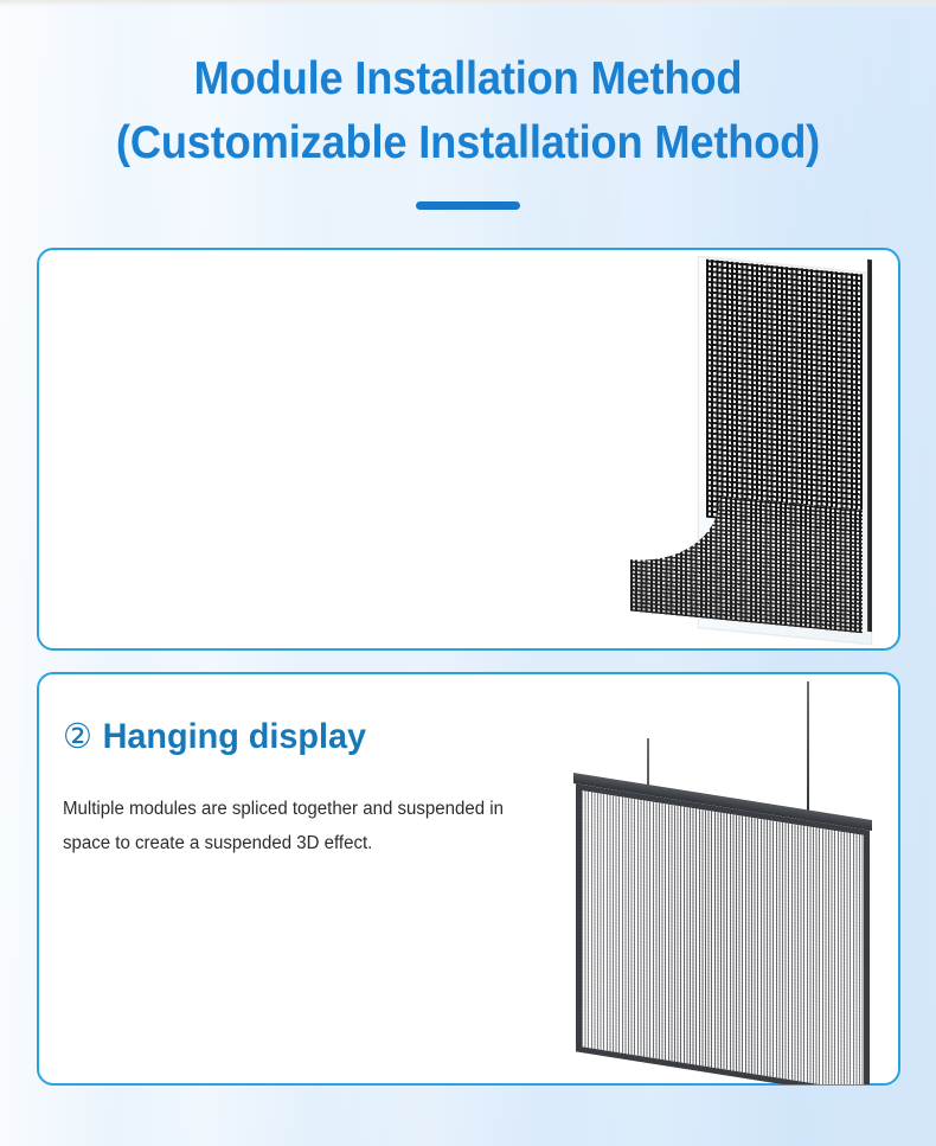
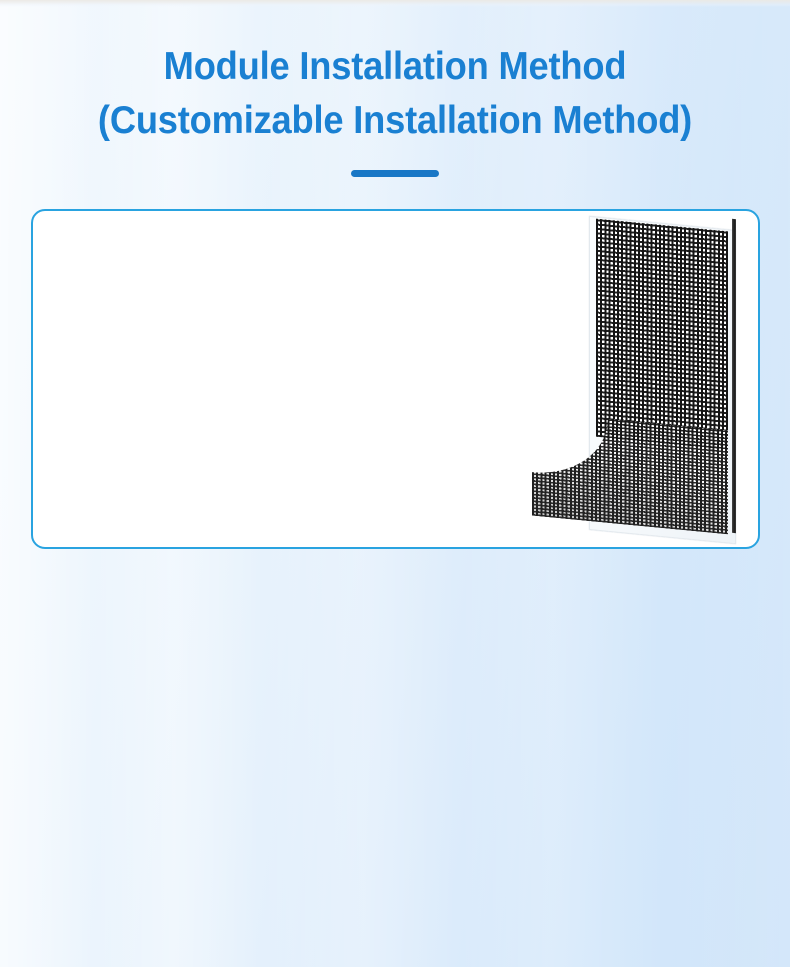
  Module Installation Method
  (Customizable Installation Method)
- ② Hanging display
- Multiple modules are spliced together and suspended in space to create a suspended 3D effect.
